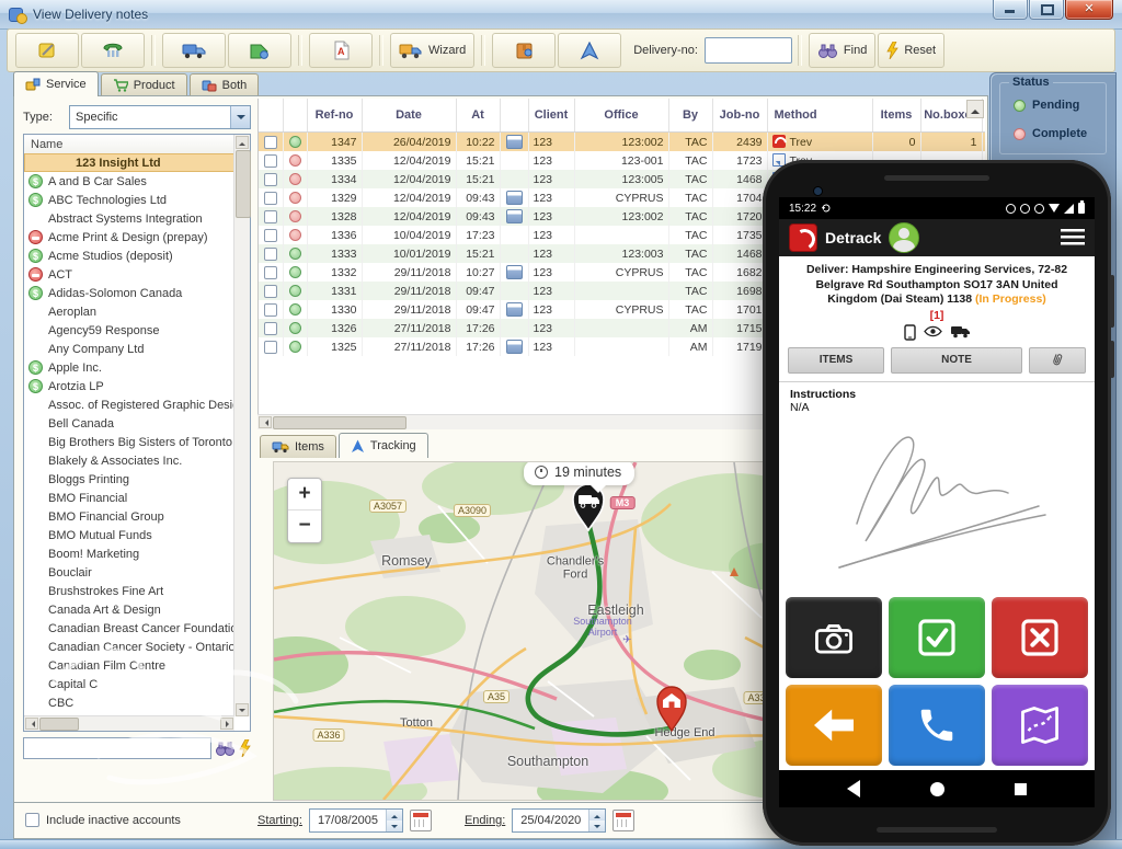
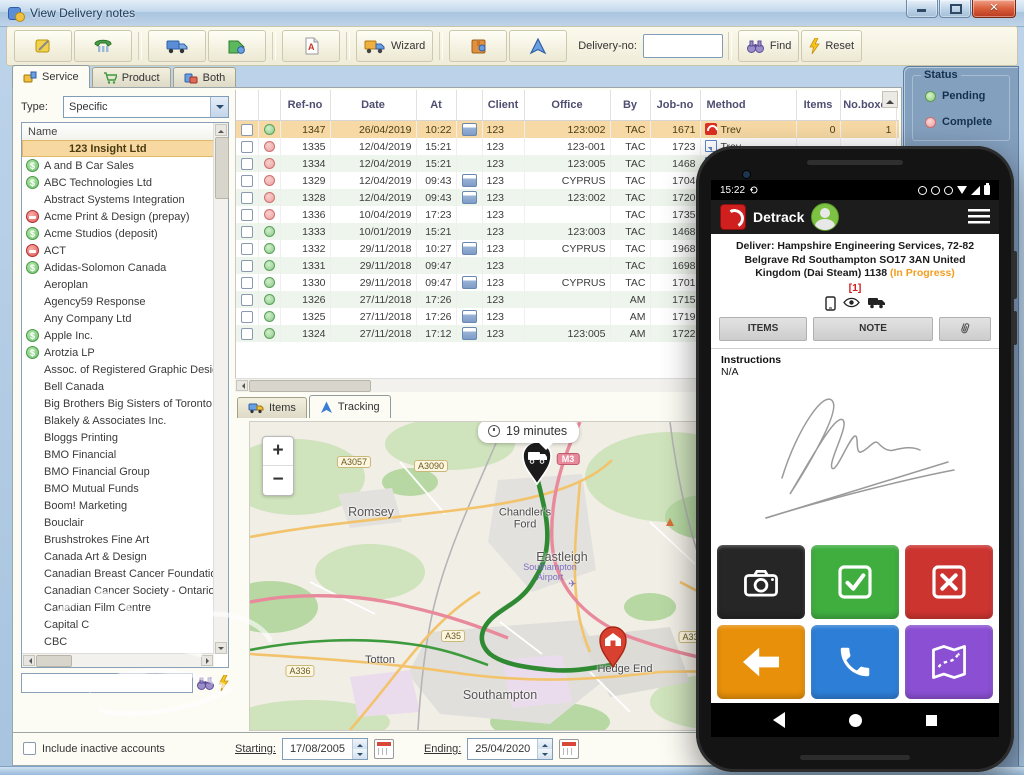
  View Delivery notes
  ✕
  A
  Wizard
  Delivery-no:
  Find
  Reset
  Service
  Product
  Both
  Type:
  Specific
  Name
  123 Insight Ltd
  A and B Car Sales
  ABC Technologies Ltd
  Abstract Systems Integration
  Acme Print & Design (prepay)
  Acme Studios (deposit)
  ACT
  Adidas-Solomon Canada
  Aeroplan
  Agency59 Response
  Any Company Ltd
  Apple Inc.
  Arotzia LP
  Assoc. of Registered Graphic Desi
  Bell Canada
  Big Brothers Big Sisters of Toronto
  Blakely & Associates Inc.
  Bloggs Printing
  BMO Financial
  BMO Financial Group
  BMO Mutual Funds
  Boom! Marketing
  Bouclair
  Brushstrokes Fine Art
  Canada Art & Design
  Canadian Breast Cancer Foundati
  Canadian Cancer Society - Ontario
  Canadian Film Centre
  Capital C
  CBC
  		Ref-no	Date	At		Client	Office	By	Job-no	Method	Items	No.box
- 		1347	26/04/2019	10:22		123	123:002	TAC	2439	Trev	0	1
+ 		1347	26/04/2019	10:22		123	123:002	TAC	1671	Trev	0	1
  		1335	12/04/2019	15:21		123	123-001	TAC	1723
  		1334	12/04/2019	15:21		123	123:005	TAC	1468
  		1329	12/04/2019	09:43		123	CYPRUS	TAC	1704
  		1328	12/04/2019	09:43		123	123:002	TAC	1720
  		1336	10/04/2019	17:23		123		TAC	1735
  		1333	10/01/2019	15:21		123	123:003	TAC	1468
- 		1332	29/11/2018	10:27		123	CYPRUS	TAC	1682
+ 		1332	29/11/2018	10:27		123	CYPRUS	TAC	1968
  		1331	29/11/2018	09:47		123		TAC	1698
  		1330	29/11/2018	09:47		123	CYPRUS	TAC	1701
  		1326	27/11/2018	17:26		123		AM	1715
  		1325	27/11/2018	17:26		123		AM	1719
+ 		1324	27/11/2018	17:12		123	123:005	AM	1722
  Items
  Tracking
  ✈
  A3057
  A3090
  M3
  A35
  A336
  Romsey
  Chandler's Ford
  Eastleigh
  Southampton Airport
  Totton
  Southampton
  Hedge End
  19 minutes
  +
  −
  Status
  Pending
  Complete
  Include inactive accounts
  Starting:
  17/08/2005
  Ending:
  25/04/2020
  15:22
  Detrack
  Deliver: Hampshire Engineering Services, 72-82 Belgrave Rd Southampton SO17 3AN United Kingdom (Dai Steam) 1138 (In Progress)
  [1]
  ITEMS
  NOTE
  Instructions
  N/A
